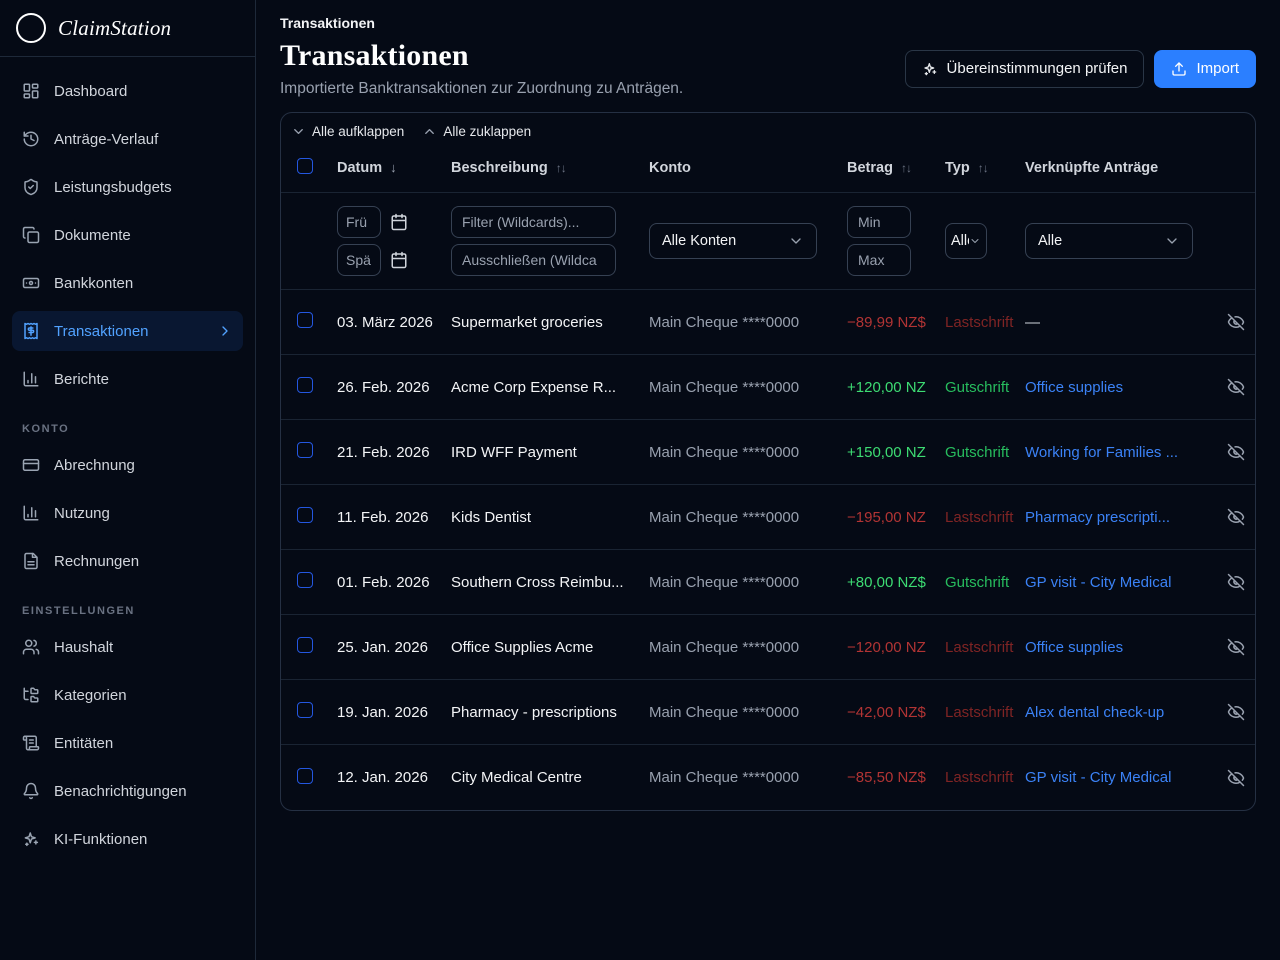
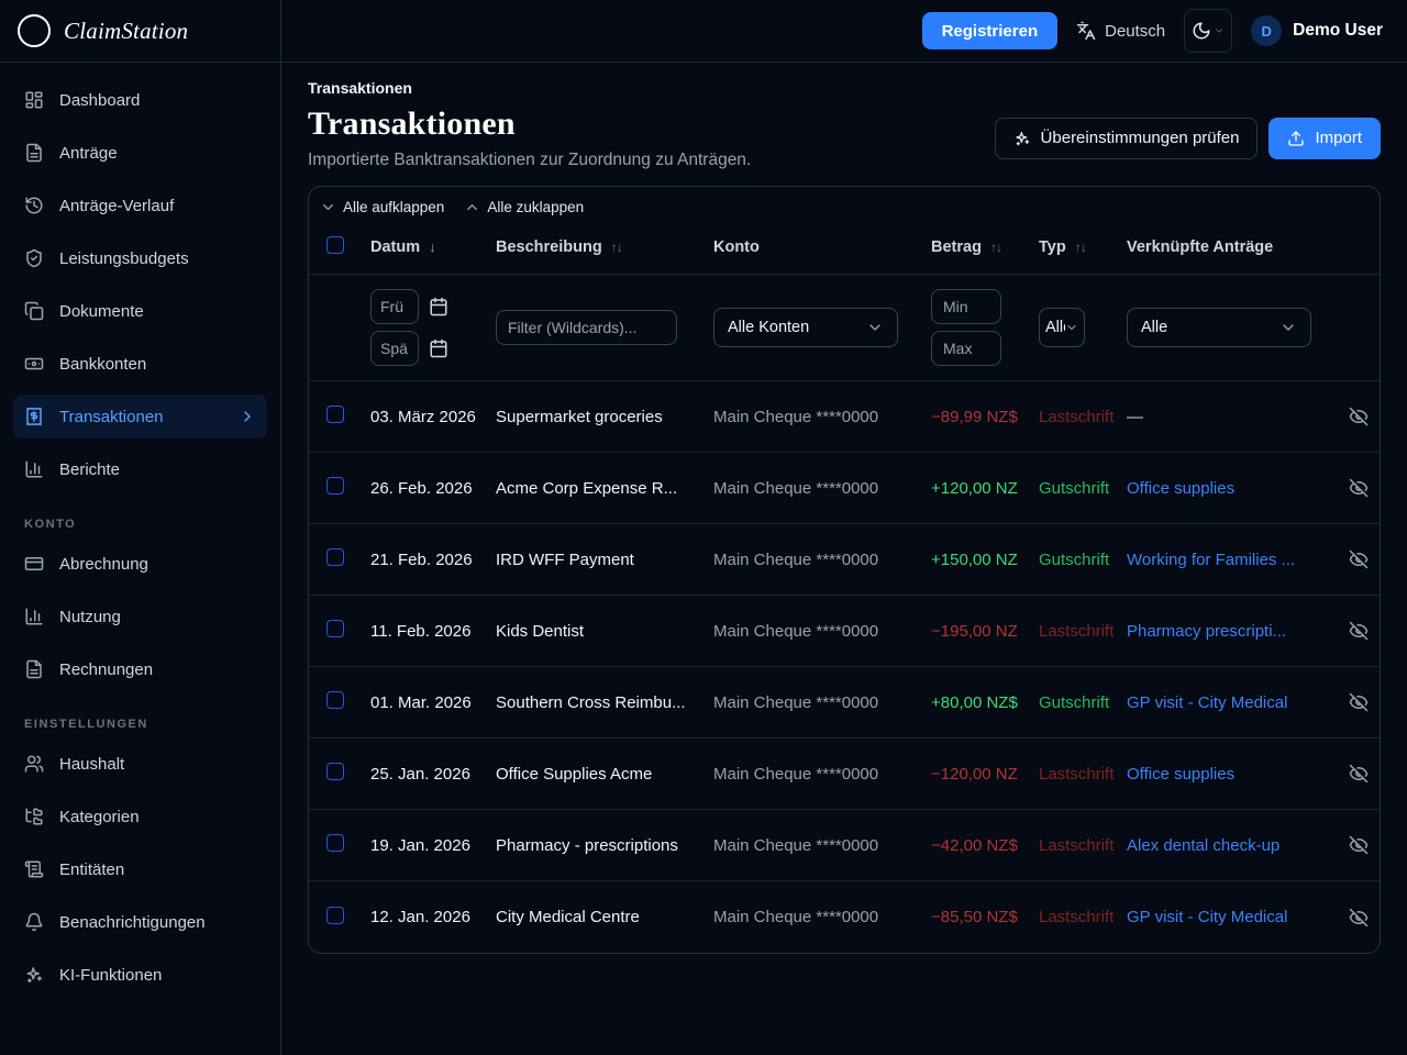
  ClaimStation
  Dashboard
+ Anträge
  Anträge-Verlauf
  Leistungsbudgets
  Dokumente
  Bankkonten
  Transaktionen
  Berichte
  KONTO
  Abrechnung
  Nutzung
  Rechnungen
  EINSTELLUNGEN
  Haushalt
  Kategorien
  Entitäten
  Benachrichtigungen
  KI-Funktionen
+ Registrieren
+ Deutsch
+ D
+ Demo User
  Transaktionen
  Transaktionen
  Importierte Banktransaktionen zur Zuordnung zu Anträgen.
  Übereinstimmungen prüfen
  Import
  Alle aufklappen
  Alle zuklappen
  Datum
  ↓
  Beschreibung
  ↑↓
  Konto
  Betrag
  ↑↓
  Typ
  ↑↓
  Verknüpfte Anträge
  Frü
  Spä
  Filter (Wildcards)...
- Ausschließen (Wildca
  Alle Konten
  Min
  Max
  All
  Alle
  03. März 2026
  Supermarket groceries
  Main Cheque ****0000
  −89,99 NZ$
  Lastschrift
  —
  26. Feb. 2026
  Acme Corp Expense R...
  Main Cheque ****0000
  +120,00 NZ
  Gutschrift
  Office supplies
  21. Feb. 2026
  IRD WFF Payment
  Main Cheque ****0000
  +150,00 NZ
  Gutschrift
  Working for Families ...
  11. Feb. 2026
  Kids Dentist
  Main Cheque ****0000
  −195,00 NZ
  Lastschrift
  Pharmacy prescripti...
- 01. Feb. 2026
+ 01. Mar. 2026
  Southern Cross Reimbu...
  Main Cheque ****0000
  +80,00 NZ$
  Gutschrift
  GP visit - City Medical
  25. Jan. 2026
  Office Supplies Acme
  Main Cheque ****0000
  −120,00 NZ
  Lastschrift
  Office supplies
  19. Jan. 2026
  Pharmacy - prescriptions
  Main Cheque ****0000
  −42,00 NZ$
  Lastschrift
  Alex dental check-up
  12. Jan. 2026
  City Medical Centre
  Main Cheque ****0000
  −85,50 NZ$
  Lastschrift
  GP visit - City Medical
